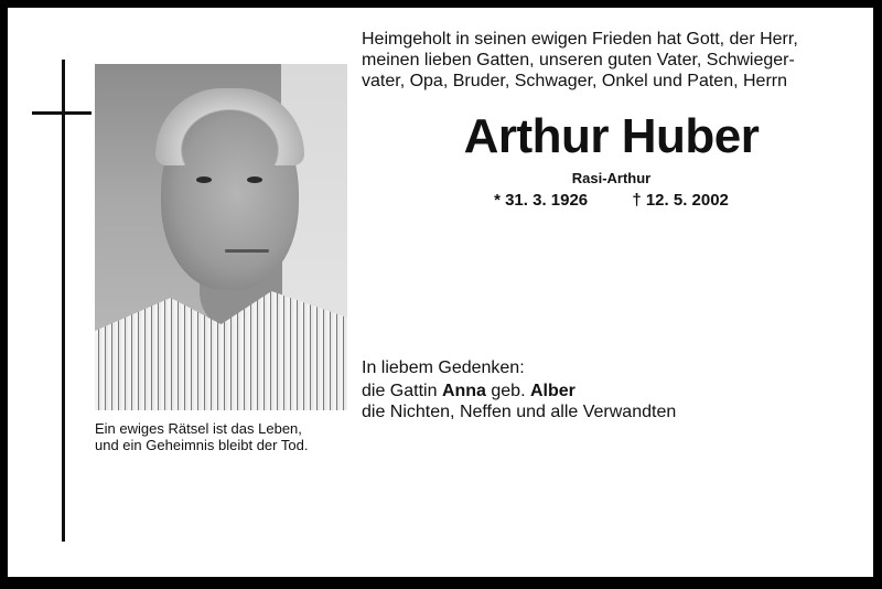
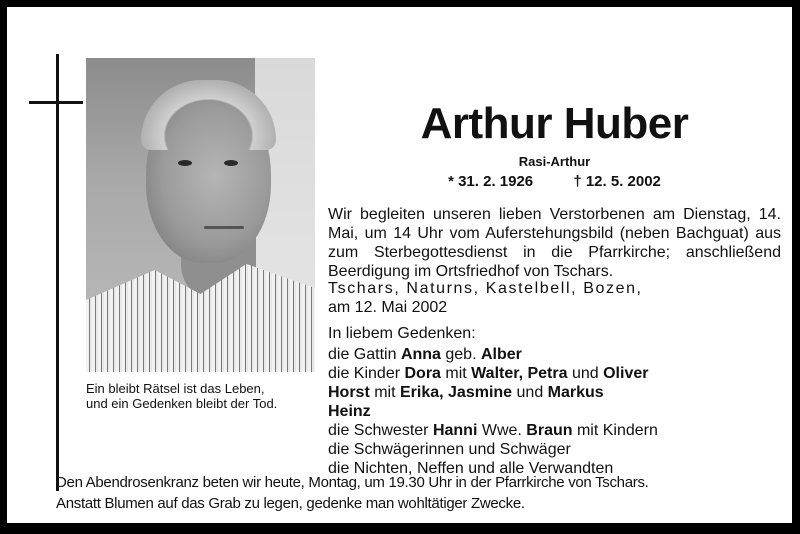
- Ein ewiges Rätsel ist das Leben,
+ Ein bleibt Rätsel ist das Leben,
- und ein Geheimnis bleibt der Tod.
+ und ein Gedenken bleibt der Tod.
- Heimgeholt in seinen ewigen Frieden hat Gott, der Herr,
- meinen lieben Gatten, unseren guten Vater, Schwieger-
- vater, Opa, Bruder, Schwager, Onkel und Paten, Herrn
  Arthur Huber
  Rasi-Arthur
- * 31. 3. 1926 † 12. 5. 2002
+ * 31. 2. 1926 † 12. 5. 2002
+ Wir begleiten unseren lieben Verstorbenen am Dienstag, 14. Mai, um 14 Uhr vom Auferstehungsbild (neben Bachguat) aus zum Sterbegottesdienst in die Pfarrkirche; anschließend Beerdigung im Ortsfriedhof von Tschars.
+ Tschars, Naturns, Kastelbell, Bozen,
+ am 12. Mai 2002
  In liebem Gedenken:
  die Gattin Anna geb. Alber
+ die Kinder Dora mit Walter, Petra und Oliver
+ Horst mit Erika, Jasmine und Markus
+ Heinz
+ die Schwester Hanni Wwe. Braun mit Kindern
+ die Schwägerinnen und Schwäger
  die Nichten, Neffen und alle Verwandten
+ Den Abendrosenkranz beten wir heute, Montag, um 19.30 Uhr in der Pfarrkirche von Tschars.
+ Anstatt Blumen auf das Grab zu legen, gedenke man wohltätiger Zwecke.
